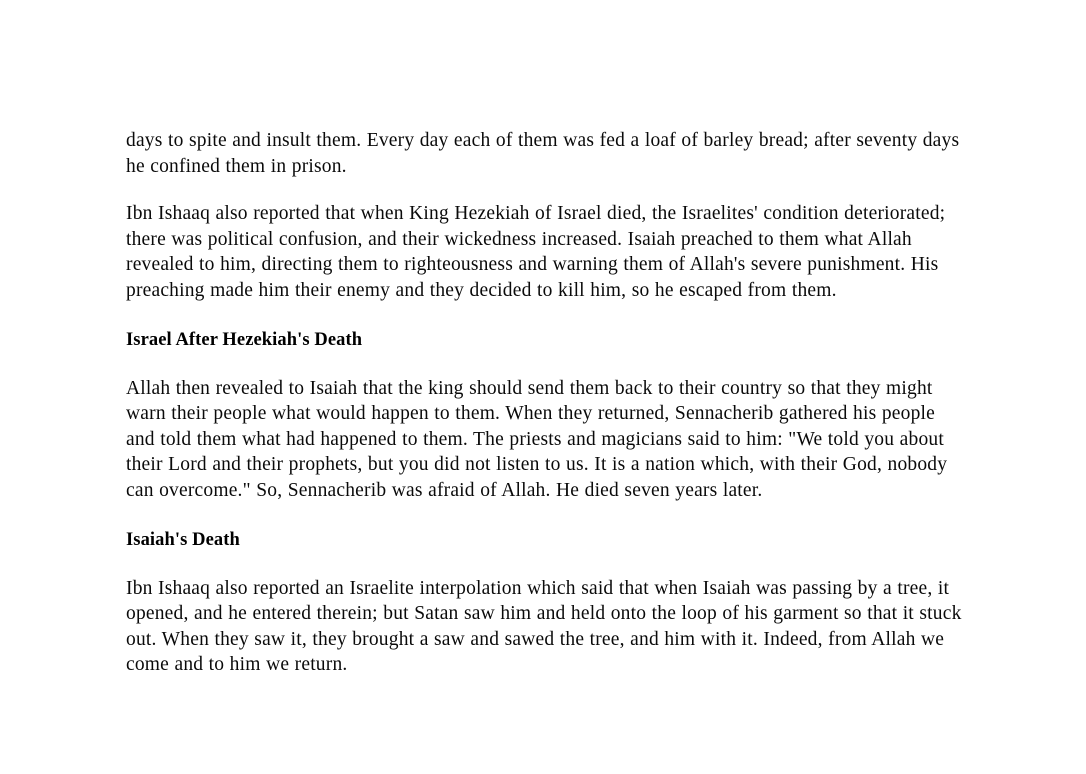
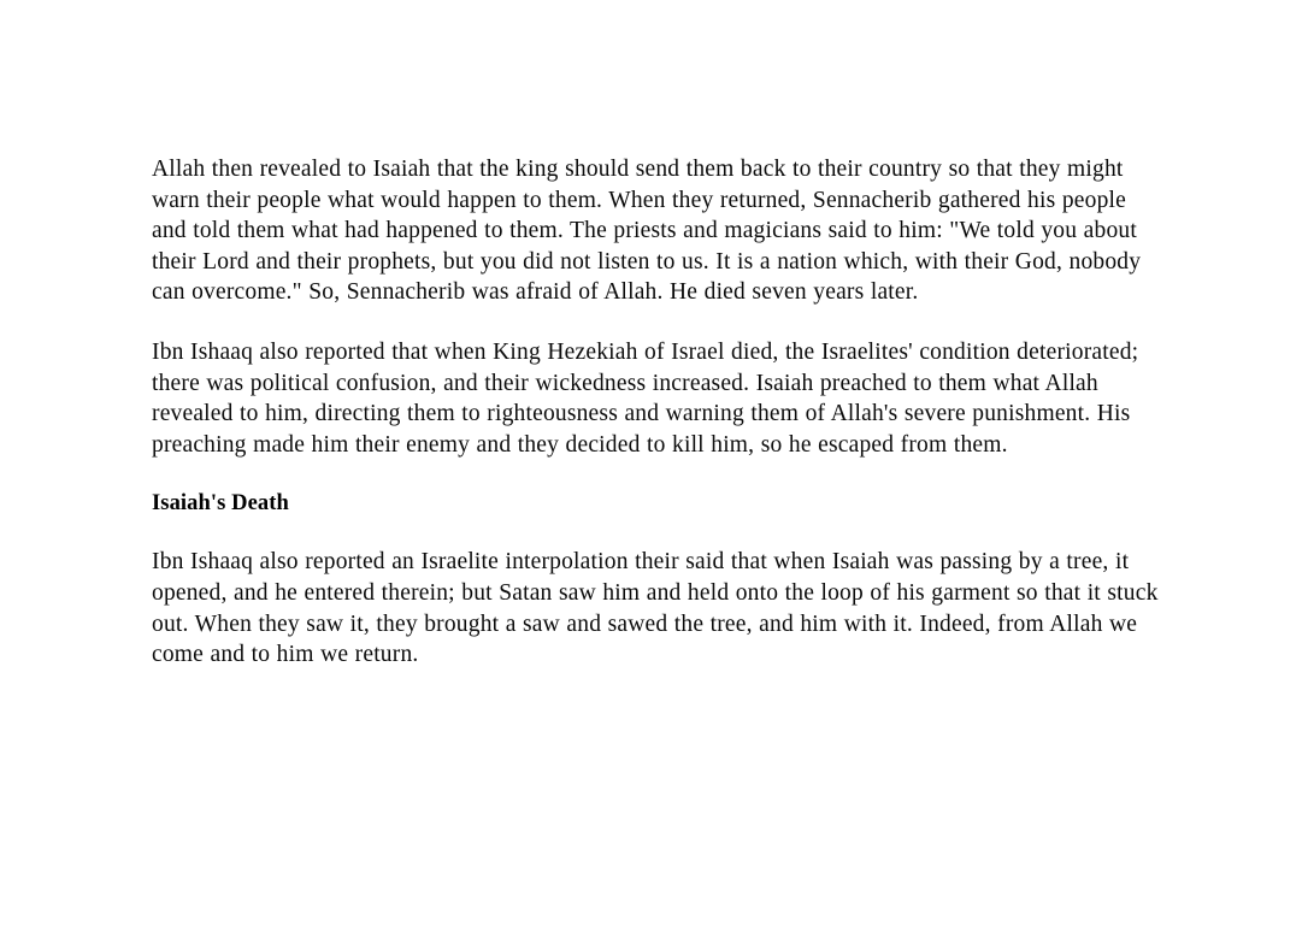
- days to spite and insult them. Every day each of them was fed a loaf of barley bread; after seventy days he confined them in prison.
- Ibn Ishaaq also reported that when King Hezekiah of Israel died, the Israelites' condition deteriorated; there was political confusion, and their wickedness increased. Isaiah preached to them what Allah revealed to him, directing them to righteousness and warning them of Allah's severe punishment. His preaching made him their enemy and they decided to kill him, so he escaped from them.
+ Allah then revealed to Isaiah that the king should send them back to their country so that they might warn their people what would happen to them. When they returned, Sennacherib gathered his people and told them what had happened to them. The priests and magicians said to him: "We told you about their Lord and their prophets, but you did not listen to us. It is a nation which, with their God, nobody can overcome." So, Sennacherib was afraid of Allah. He died seven years later.
- Israel After Hezekiah's Death
- Allah then revealed to Isaiah that the king should send them back to their country so that they might warn their people what would happen to them. When they returned, Sennacherib gathered his people and told them what had happened to them. The priests and magicians said to him: "We told you about their Lord and their prophets, but you did not listen to us. It is a nation which, with their God, nobody can overcome." So, Sennacherib was afraid of Allah. He died seven years later.
+ Ibn Ishaaq also reported that when King Hezekiah of Israel died, the Israelites' condition deteriorated; there was political confusion, and their wickedness increased. Isaiah preached to them what Allah revealed to him, directing them to righteousness and warning them of Allah's severe punishment. His preaching made him their enemy and they decided to kill him, so he escaped from them.
  Isaiah's Death
- Ibn Ishaaq also reported an Israelite interpolation which said that when Isaiah was passing by a tree, it opened, and he entered therein; but Satan saw him and held onto the loop of his garment so that it stuck out. When they saw it, they brought a saw and sawed the tree, and him with it. Indeed, from Allah we come and to him we return.
+ Ibn Ishaaq also reported an Israelite interpolation their said that when Isaiah was passing by a tree, it opened, and he entered therein; but Satan saw him and held onto the loop of his garment so that it stuck out. When they saw it, they brought a saw and sawed the tree, and him with it. Indeed, from Allah we come and to him we return.
